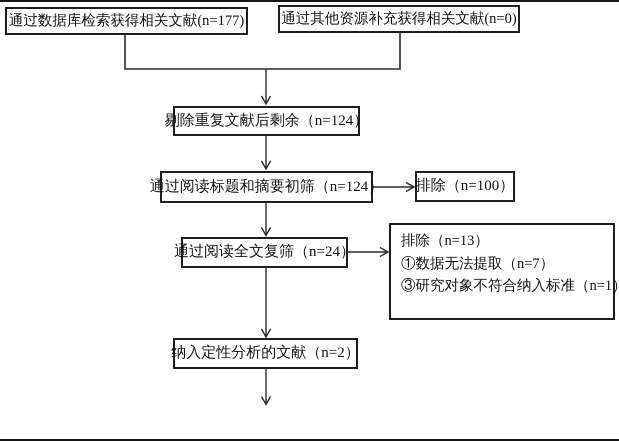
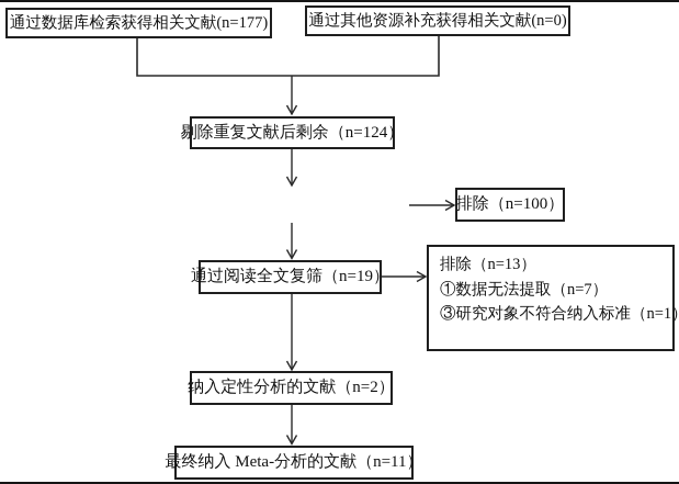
  通过数据库检索获得相关文献(n=177)
  通过其他资源补充获得相关文献(n=0)
  剔除重复文献后剩余（n=124）
- 通过阅读标题和摘要初筛（n=124）
  排除（n=100）
- 通过阅读全文复筛（n=24）
+ 通过阅读全文复筛（n=19）
  排除（n=13）
  ①数据无法提取（n=7）
  ③研究对象不符合纳入标准（n=1
  纳入定性分析的文献（n=2）
+ 最终纳入 Meta-分析的文献（n=11）
